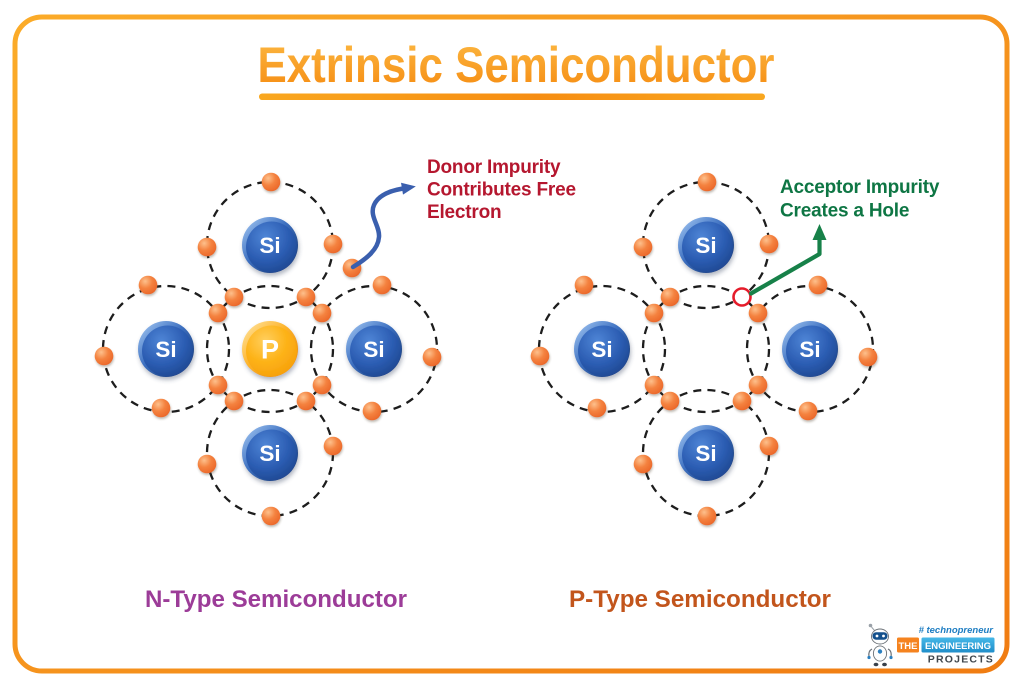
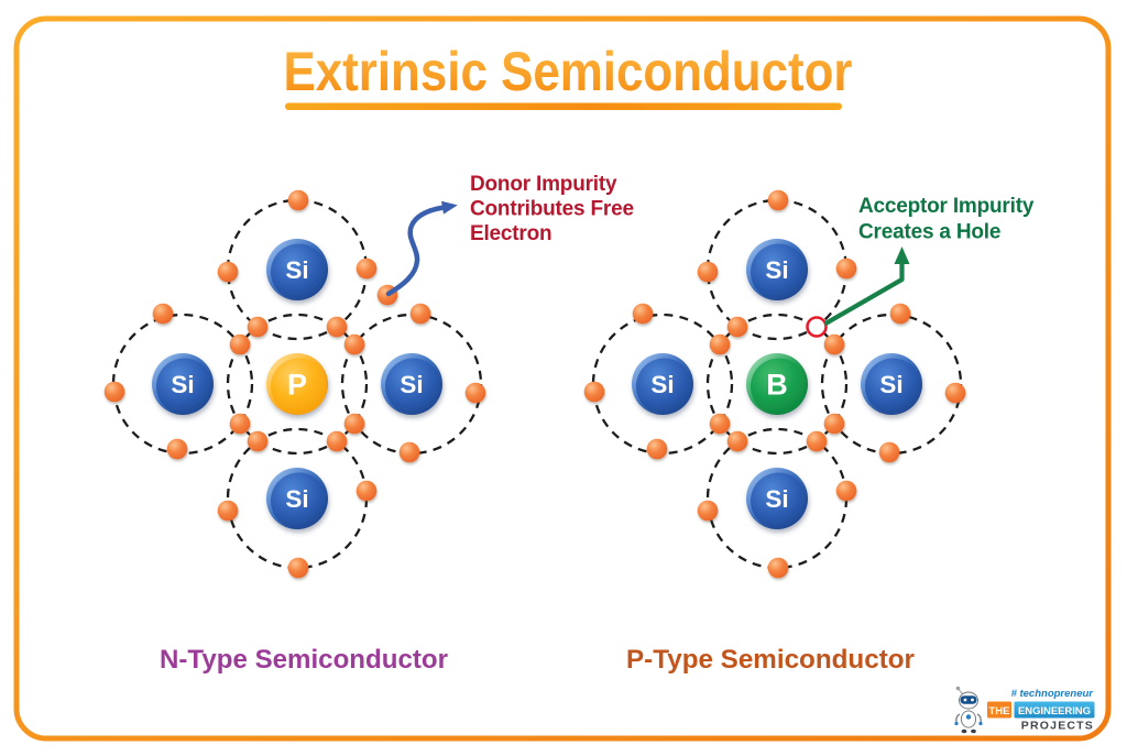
  Extrinsic Semiconductor
  P
  Si
  Si
  Si
  Si
+ B
  Si
  Si
  Si
  Si
  Donor Impurity
  Contributes Free
  Electron
  Acceptor Impurity
  Creates a Hole
  N-Type Semiconductor
  P-Type Semiconductor
  # technopreneur
  THE
  ENGINEERING
  PROJECTS
